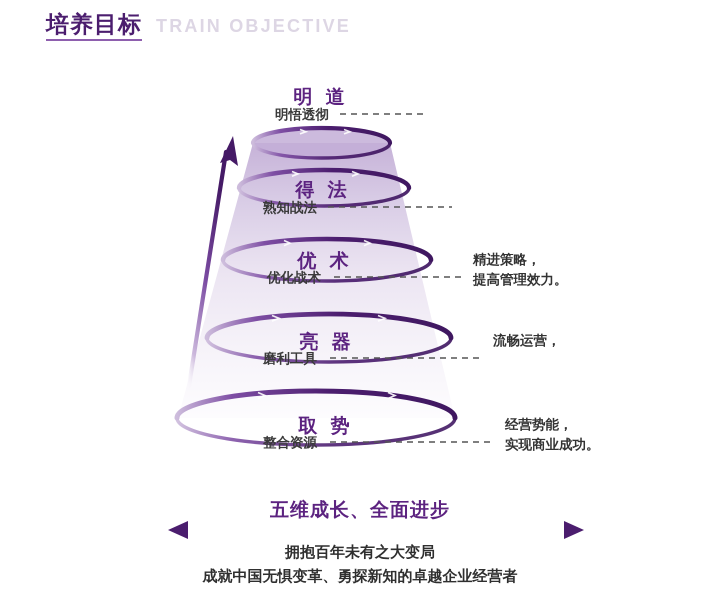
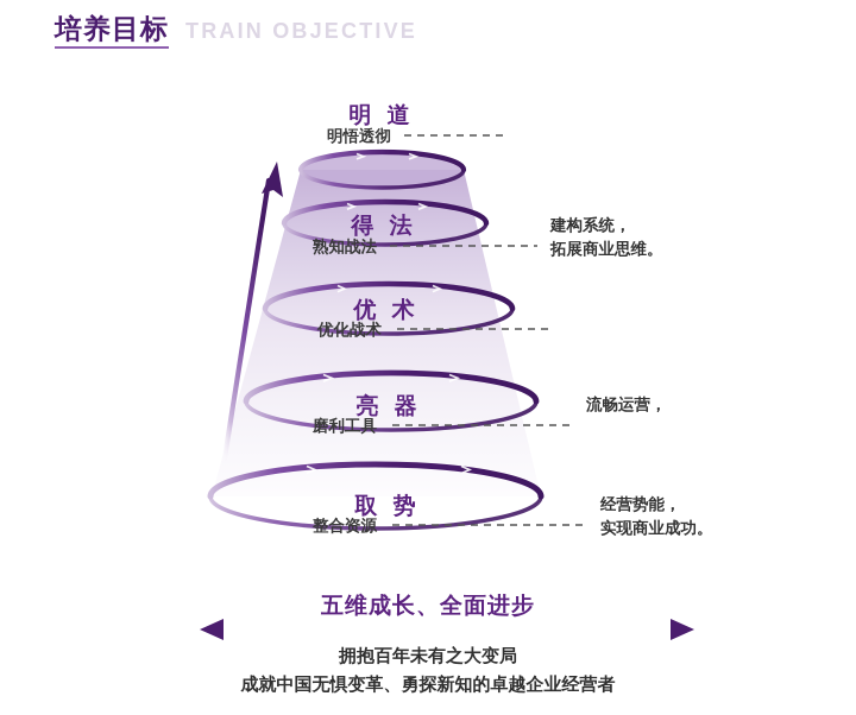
  培养目标
  TRAIN OBJECTIVE
  明 道
  明悟透彻
  得 法
  熟知战法
+ 建构系统，
+ 拓展商业思维。
  优 术
  优化战术
- 精进策略，
- 提高管理效力。
  亮 器
  磨利工具
  流畅运营，
  取 势
  整合资源
  经营势能，
  实现商业成功。
  五维成长、全面进步
  拥抱百年未有之大变局
  成就中国无惧变革、勇探新知的卓越企业经营者
